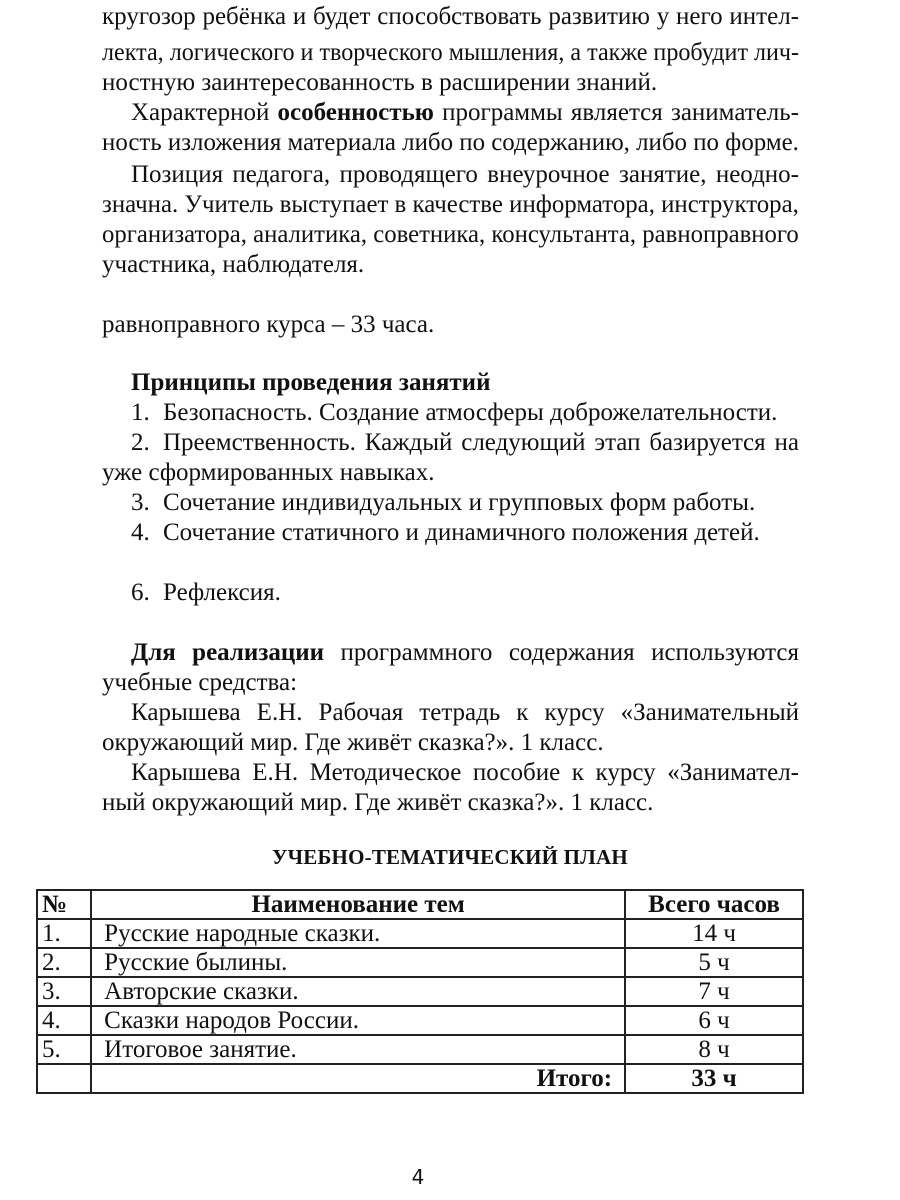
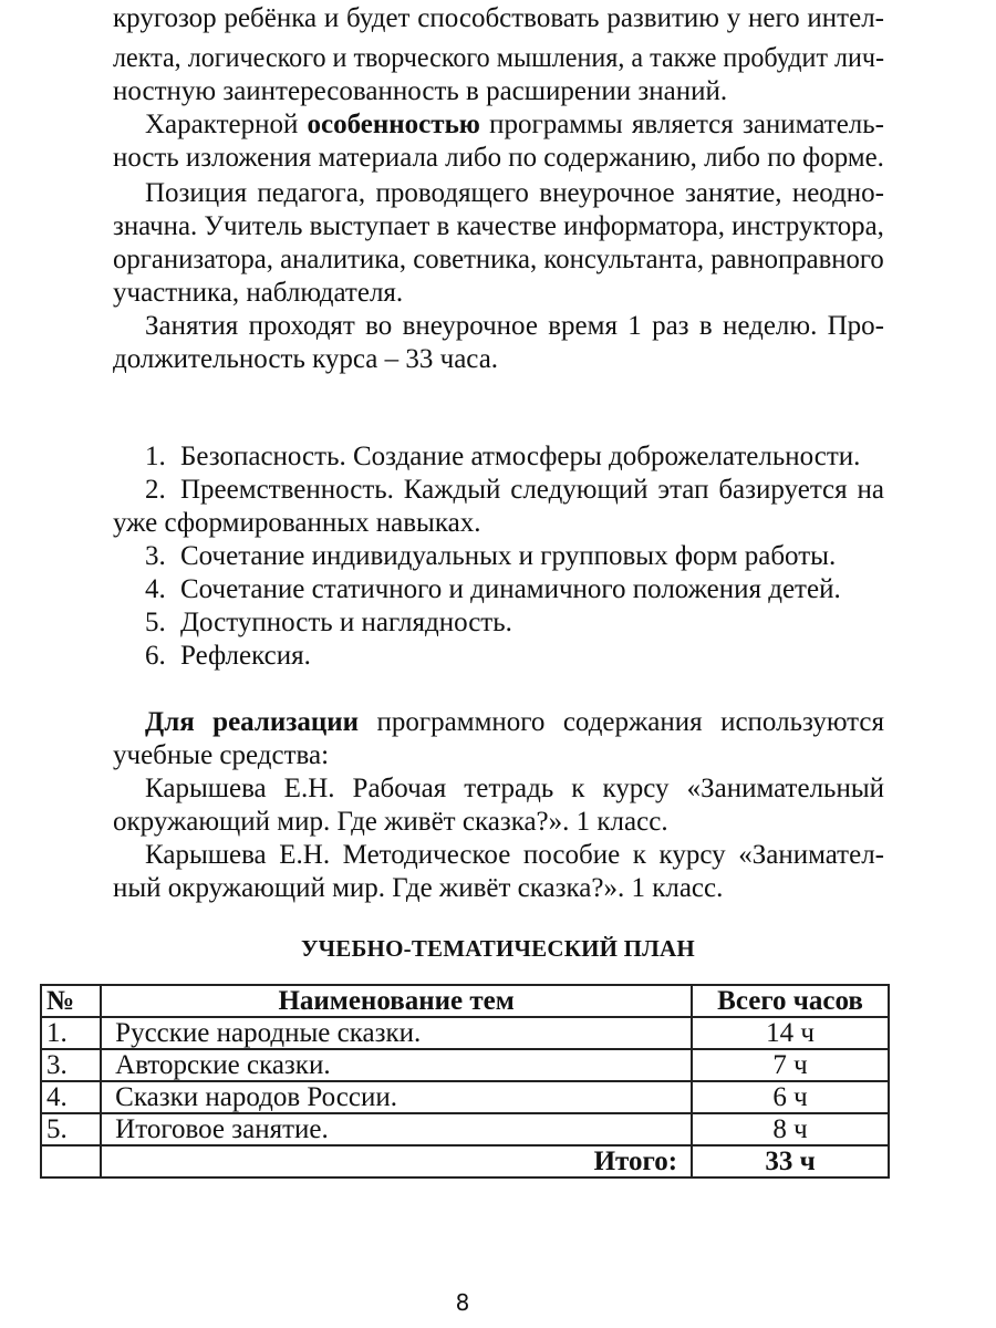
  кругозор ребёнка и будет способствовать развитию у него интел-
  лекта, логического и творческого мышления, а также пробудит лич-
  ностную заинтересованность в расширении знаний.
  Характерной особенностью программы является заниматель-
  ность изложения материала либо по содержанию, либо по форме.
  Позиция педагога, проводящего внеурочное занятие, неодно-
  значна. Учитель выступает в качестве информатора, инструктора,
  организатора, аналитика, советника, консультанта, равноправного
  участника, наблюдателя.
+ Занятия проходят во внеурочное время 1 раз в неделю. Про-
- равноправного курса – 33 часа.
+ должительность курса – 33 часа.
- Принципы проведения занятий
  1. Безопасность. Создание атмосферы доброжелательности.
  2. Преемственность. Каждый следующий этап базируется на
  уже сформированных навыках.
  3. Сочетание индивидуальных и групповых форм работы.
  4. Сочетание статичного и динамичного положения детей.
+ 5. Доступность и наглядность.
  6. Рефлексия.
  Для реализации программного содержания используются
  учебные средства:
  Карышева Е.Н. Рабочая тетрадь к курсу «Занимательный
  окружающий мир. Где живёт сказка?». 1 класс.
  Карышева Е.Н. Методическое пособие к курсу «Занимател-
  ный окружающий мир. Где живёт сказка?». 1 класс.
  УЧЕБНО-ТЕМАТИЧЕСКИЙ ПЛАН
  №	Наименование тем	Всего часов
  1.	Русские народные сказки.	14 ч
- 2.	Русские былины.	5 ч
  3.	Авторские сказки.	7 ч
  4.	Сказки народов России.	6 ч
  5.	Итоговое занятие.	8 ч
  	Итого:	33 ч
- 4
+ 8
